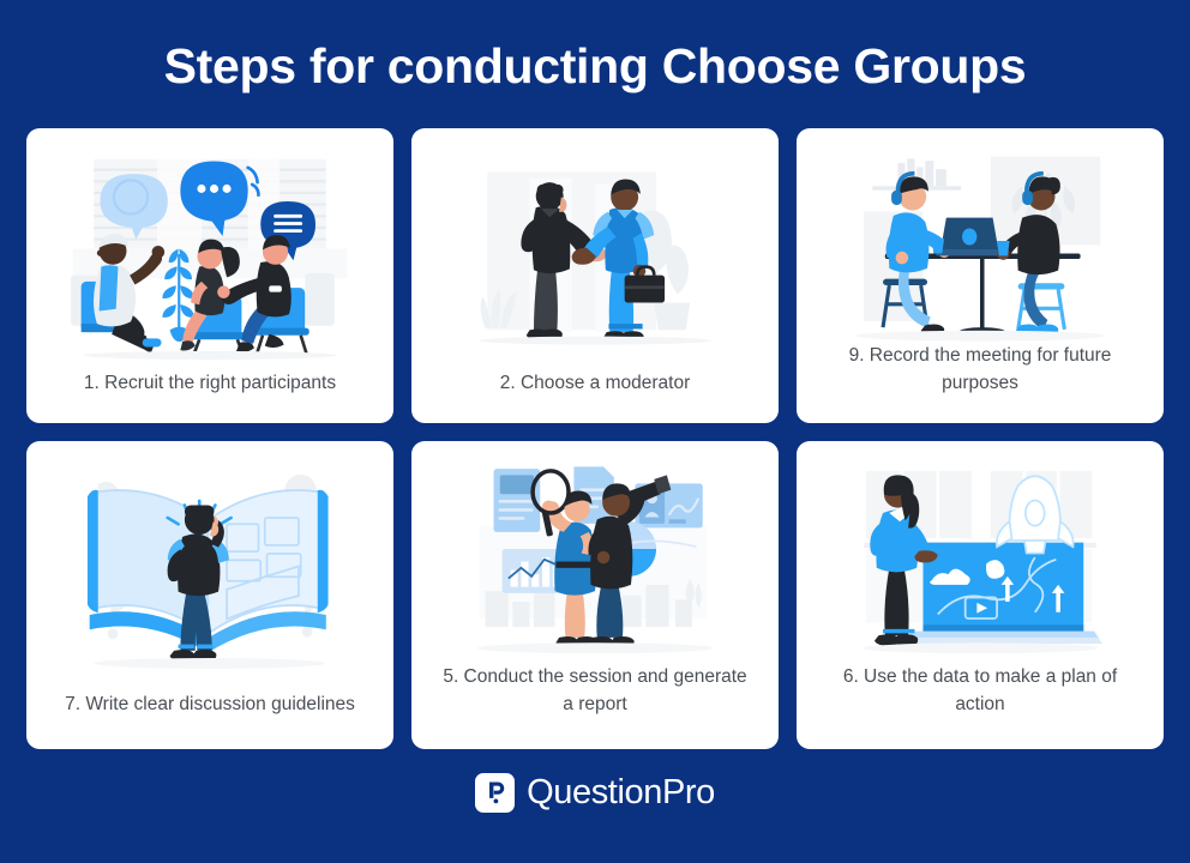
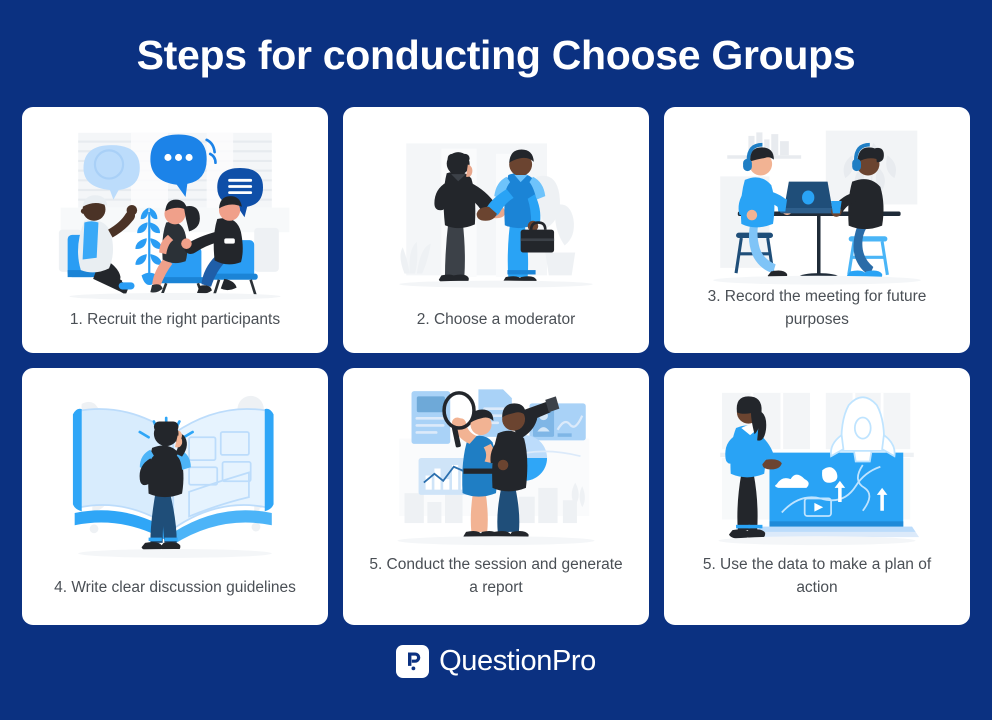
  Steps for conducting Choose Groups
  1. Recruit the right participants
  2. Choose a moderator
- 9. Record the meeting for future purposes
+ 3. Record the meeting for future purposes
- 7. Write clear discussion guidelines
+ 4. Write clear discussion guidelines
  5. Conduct the session and generate a report
- 6. Use the data to make a plan of action
+ 5. Use the data to make a plan of action
  QuestionPro
